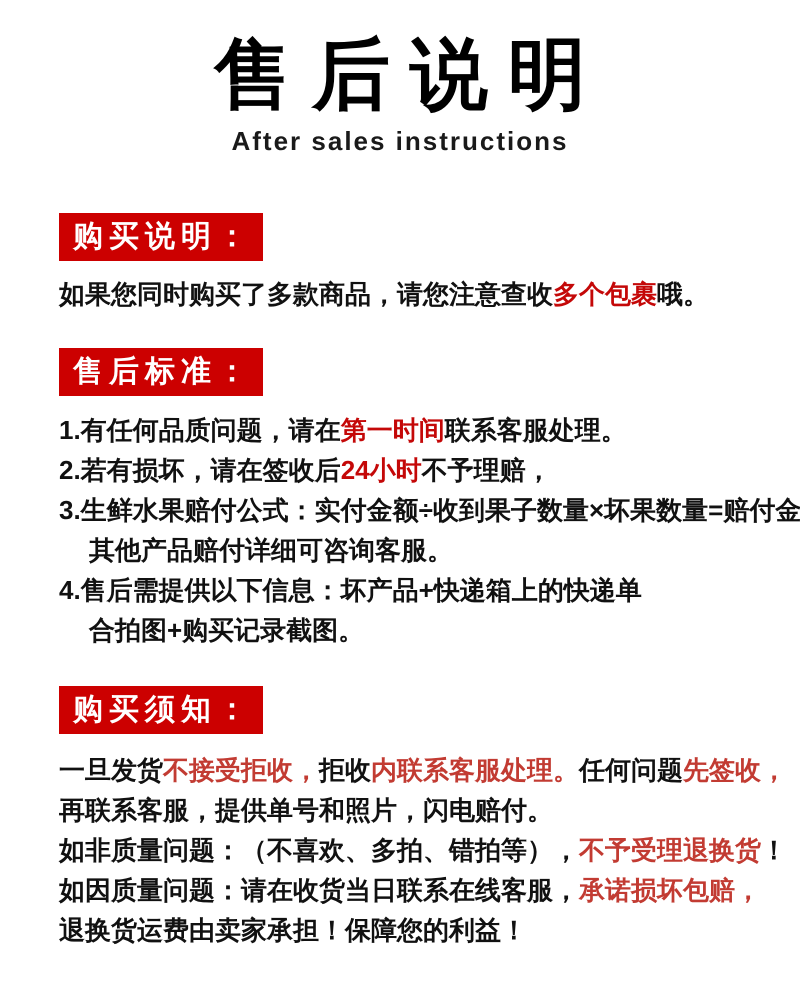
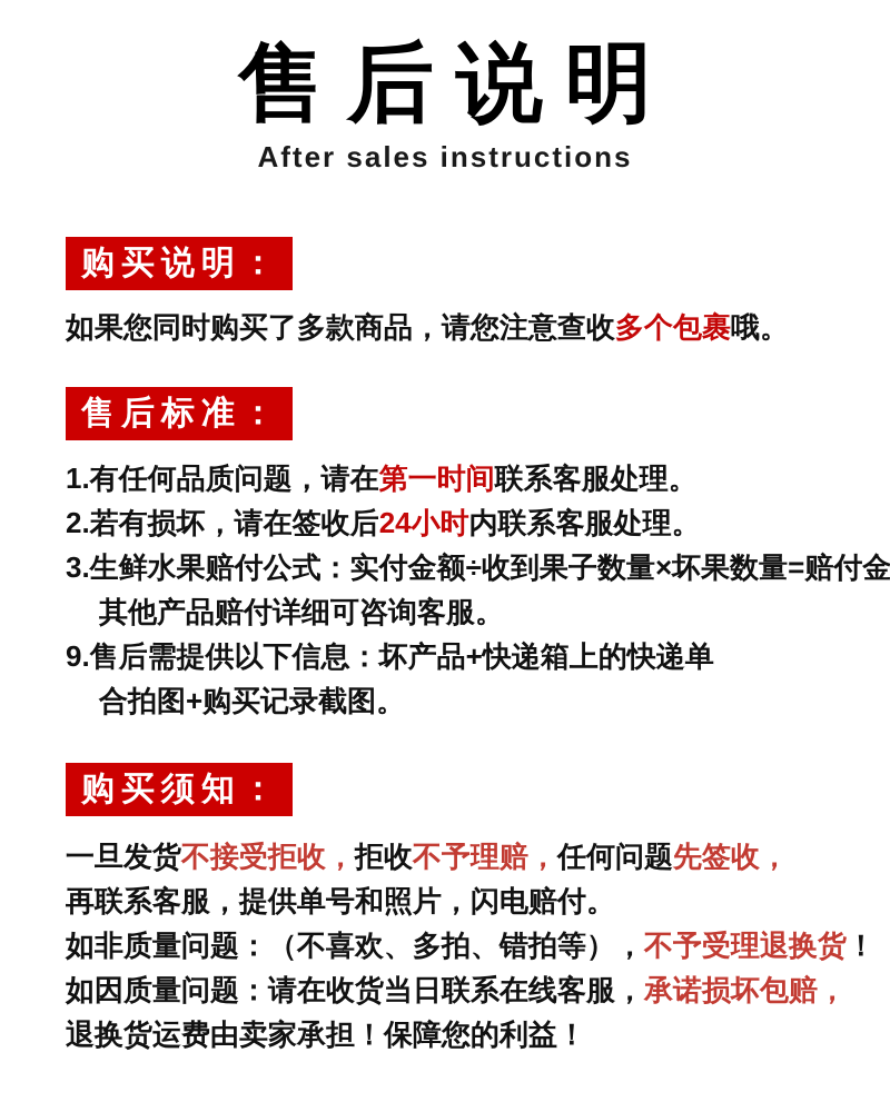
  售后说明
  After sales instructions
  购买说明：
  如果您同时购买了多款商品，请您注意查收多个包裹哦。
  售后标准：
  1.有任何品质问题，请在第一时间联系客服处理。
- 2.若有损坏，请在签收后24小时不予理赔，
+ 2.若有损坏，请在签收后24小时内联系客服处理。
  3.生鲜水果赔付公式：实付金额÷收到果子数量×坏果数量=赔付金
  其他产品赔付详细可咨询客服。
- 4.售后需提供以下信息：坏产品+快递箱上的快递单
+ 9.售后需提供以下信息：坏产品+快递箱上的快递单
  合拍图+购买记录截图。
  购买须知：
- 一旦发货不接受拒收，拒收内联系客服处理。任何问题先签收，
+ 一旦发货不接受拒收，拒收不予理赔，任何问题先签收，
  再联系客服，提供单号和照片，闪电赔付。
  如非质量问题：（不喜欢、多拍、错拍等），不予受理退换货！
  如因质量问题：请在收货当日联系在线客服，承诺损坏包赔，
  退换货运费由卖家承担！保障您的利益！
